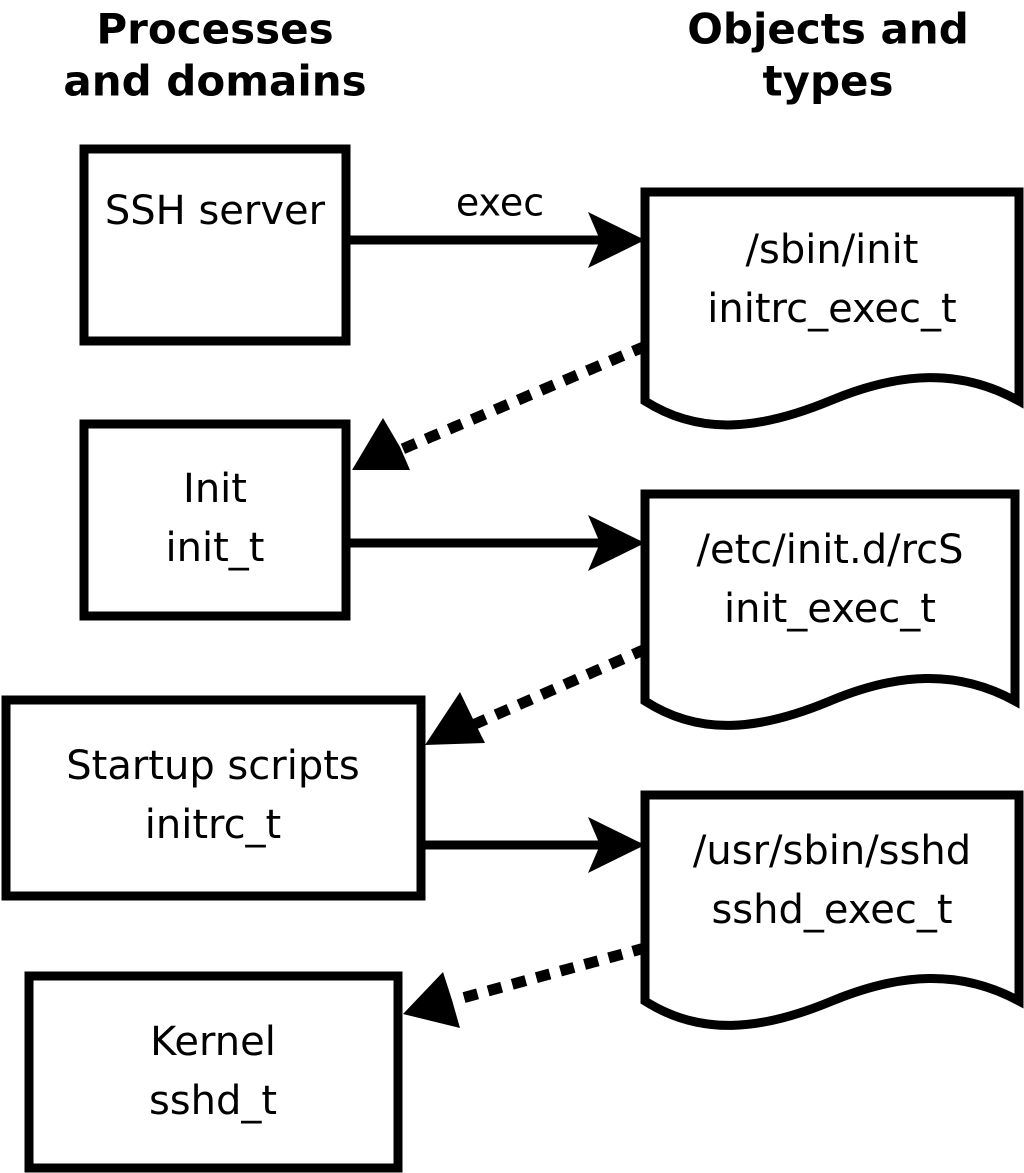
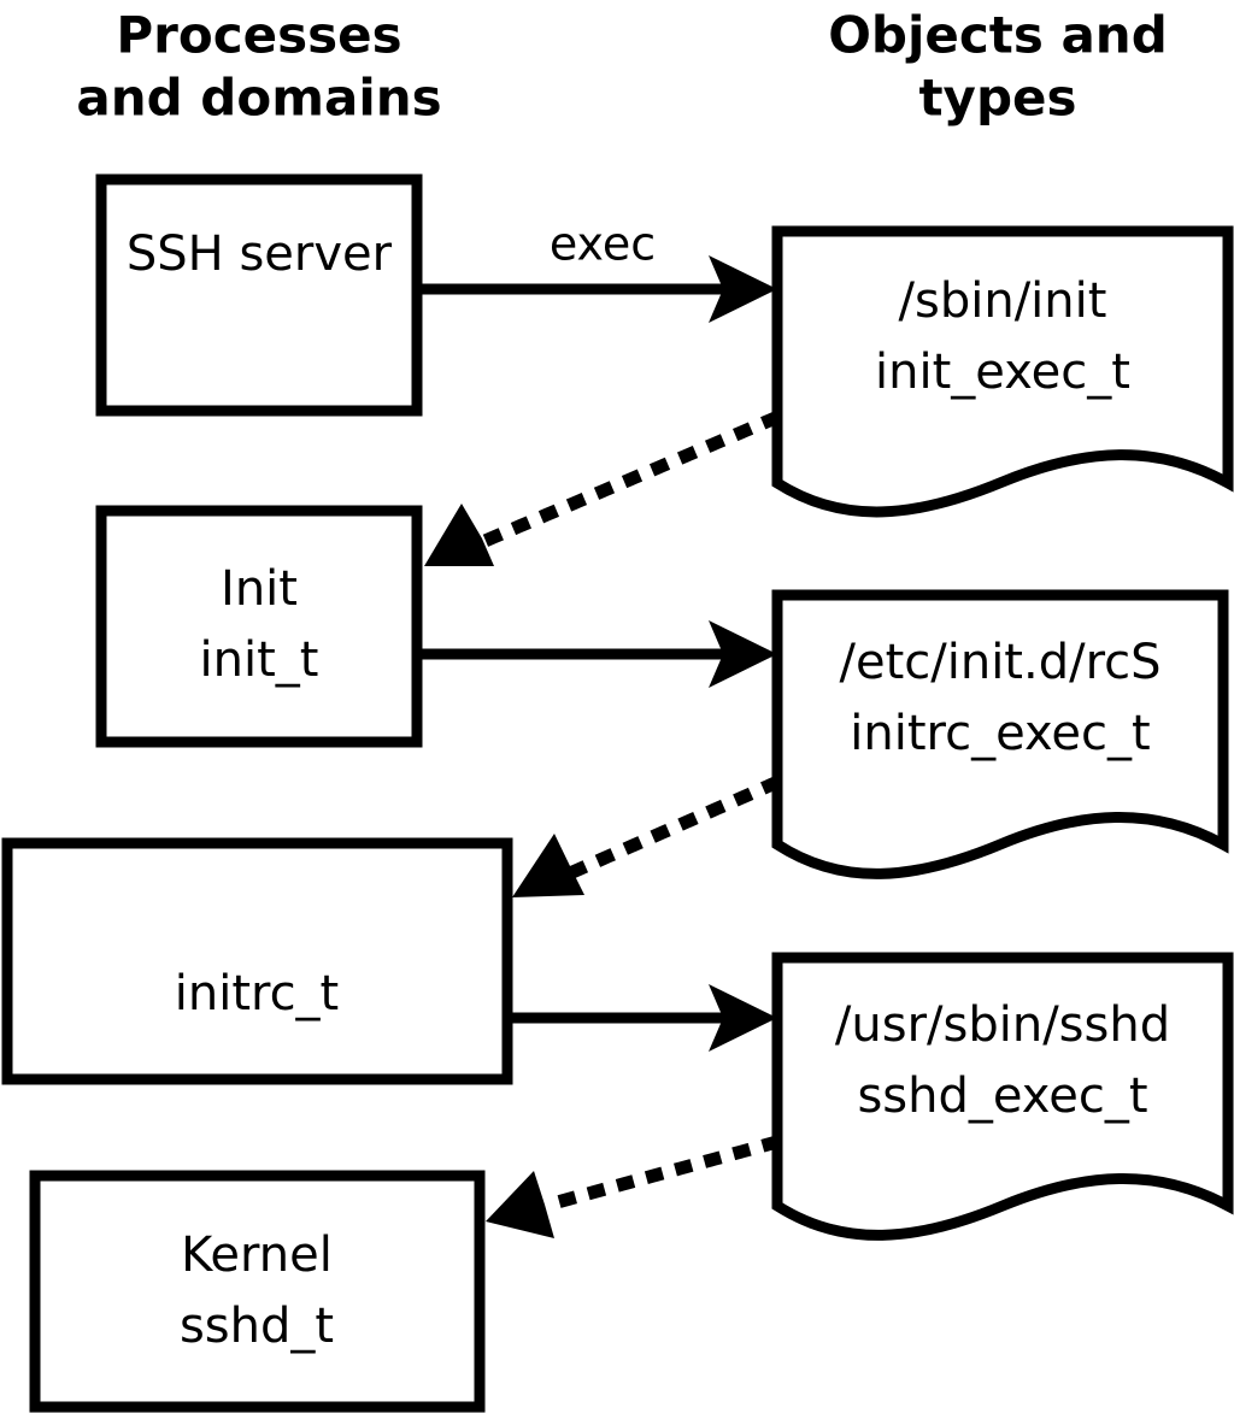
  Processes
  and domains
  Objects and
  types
  SSH server
  Init
  init_t
- Startup scripts
  initrc_t
  Kernel
  sshd_t
  /sbin/init
- initrc_exec_t
+ init_exec_t
  /etc/init.d/rcS
- init_exec_t
+ initrc_exec_t
  /usr/sbin/sshd
  sshd_exec_t
  exec
